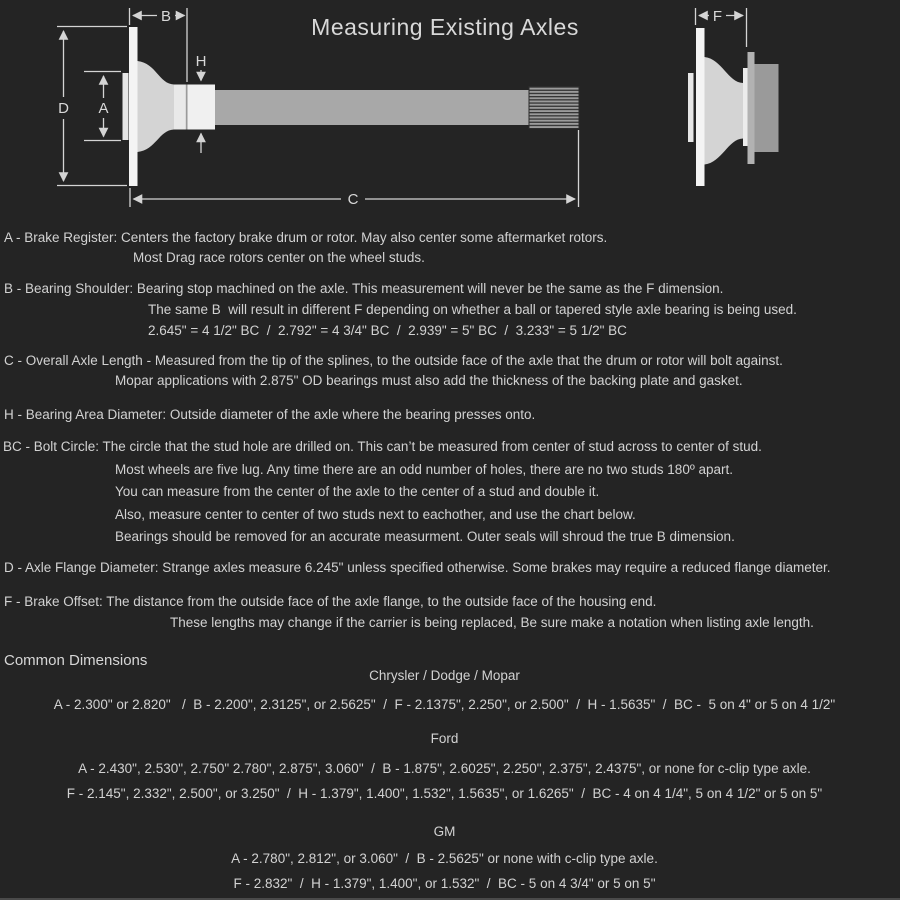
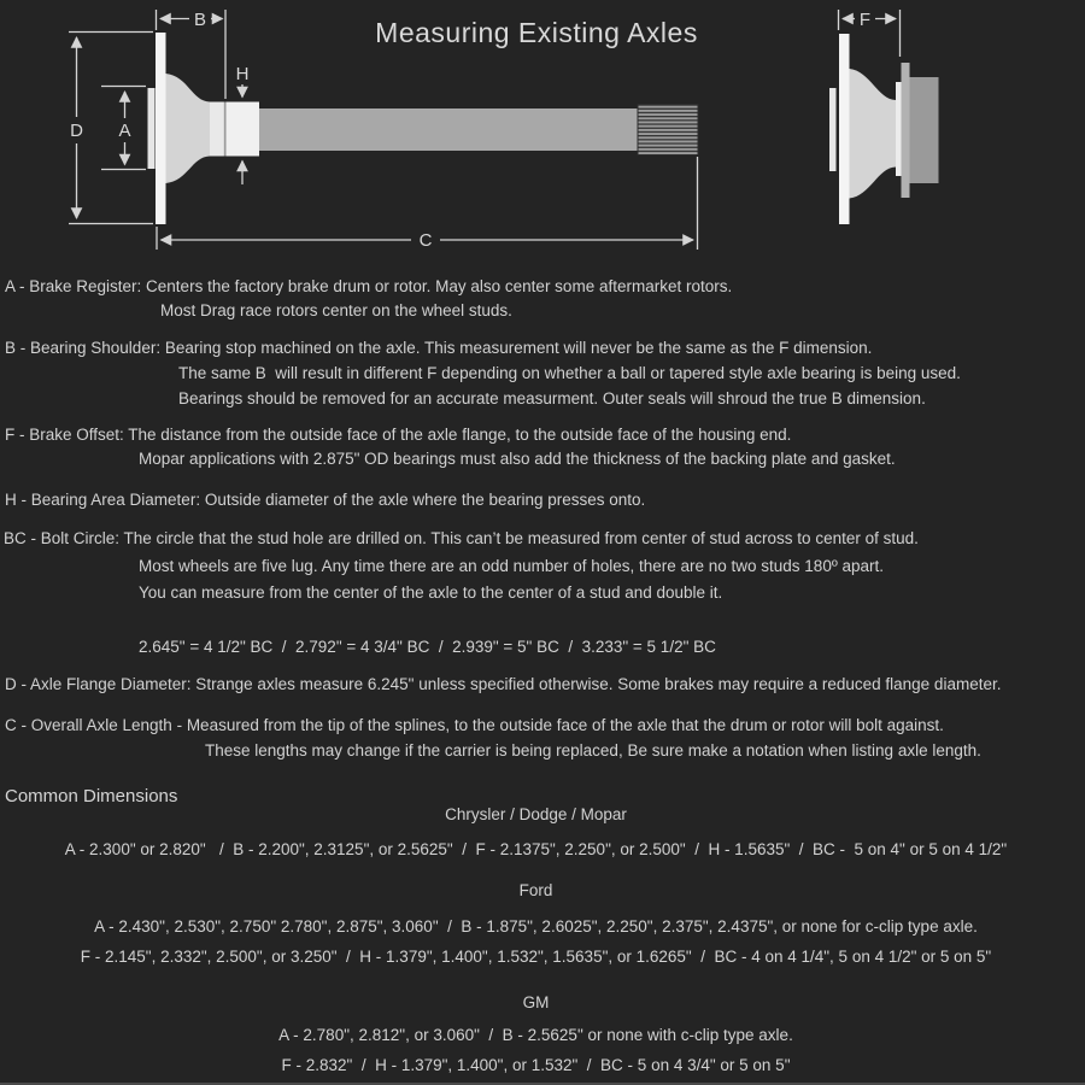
  Measuring Existing Axles
  D
  A
  B
  H
  C
  F
  A - Brake Register: Centers the factory brake drum or rotor. May also center some aftermarket rotors.
  Most Drag race rotors center on the wheel studs.
  B - Bearing Shoulder: Bearing stop machined on the axle. This measurement will never be the same as the F dimension.
  The same B will result in different F depending on whether a ball or tapered style axle bearing is being used.
- 2.645" = 4 1/2" BC / 2.792" = 4 3/4" BC / 2.939" = 5" BC / 3.233" = 5 1/2" BC
+ Bearings should be removed for an accurate measurment. Outer seals will shroud the true B dimension.
- C - Overall Axle Length - Measured from the tip of the splines, to the outside face of the axle that the drum or rotor will bolt against.
+ F - Brake Offset: The distance from the outside face of the axle flange, to the outside face of the housing end.
  Mopar applications with 2.875" OD bearings must also add the thickness of the backing plate and gasket.
  H - Bearing Area Diameter: Outside diameter of the axle where the bearing presses onto.
  BC - Bolt Circle: The circle that the stud hole are drilled on. This can’t be measured from center of stud across to center of stud.
  Most wheels are five lug. Any time there are an odd number of holes, there are no two studs 180º apart.
  You can measure from the center of the axle to the center of a stud and double it.
- Also, measure center to center of two studs next to eachother, and use the chart below.
- Bearings should be removed for an accurate measurment. Outer seals will shroud the true B dimension.
+ 2.645" = 4 1/2" BC / 2.792" = 4 3/4" BC / 2.939" = 5" BC / 3.233" = 5 1/2" BC
  D - Axle Flange Diameter: Strange axles measure 6.245" unless specified otherwise. Some brakes may require a reduced flange diameter.
- F - Brake Offset: The distance from the outside face of the axle flange, to the outside face of the housing end.
+ C - Overall Axle Length - Measured from the tip of the splines, to the outside face of the axle that the drum or rotor will bolt against.
  These lengths may change if the carrier is being replaced, Be sure make a notation when listing axle length.
  Common Dimensions
  Chrysler / Dodge / Mopar
  A - 2.300" or 2.820" / B - 2.200", 2.3125", or 2.5625" / F - 2.1375", 2.250", or 2.500" / H - 1.5635" / BC - 5 on 4" or 5 on 4 1/2"
  Ford
  A - 2.430", 2.530", 2.750" 2.780", 2.875", 3.060" / B - 1.875", 2.6025", 2.250", 2.375", 2.4375", or none for c-clip type axle.
  F - 2.145", 2.332", 2.500", or 3.250" / H - 1.379", 1.400", 1.532", 1.5635", or 1.6265" / BC - 4 on 4 1/4", 5 on 4 1/2" or 5 on 5"
  GM
  A - 2.780", 2.812", or 3.060" / B - 2.5625" or none with c-clip type axle.
  F - 2.832" / H - 1.379", 1.400", or 1.532" / BC - 5 on 4 3/4" or 5 on 5"
